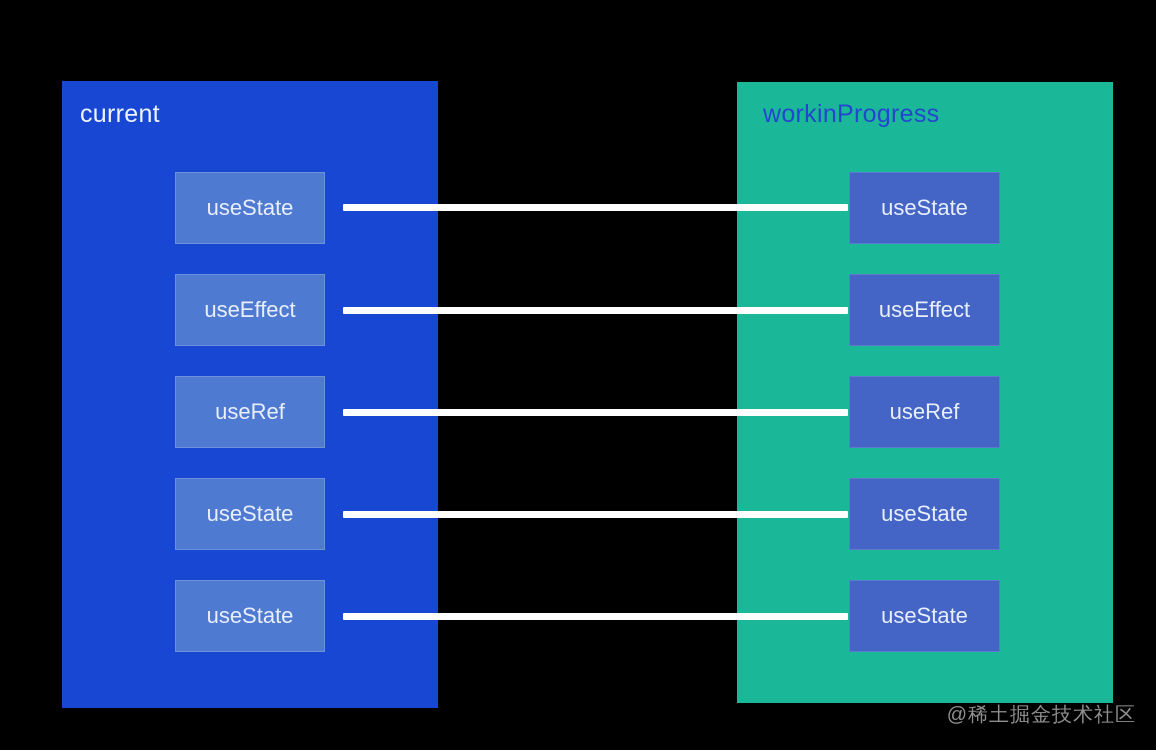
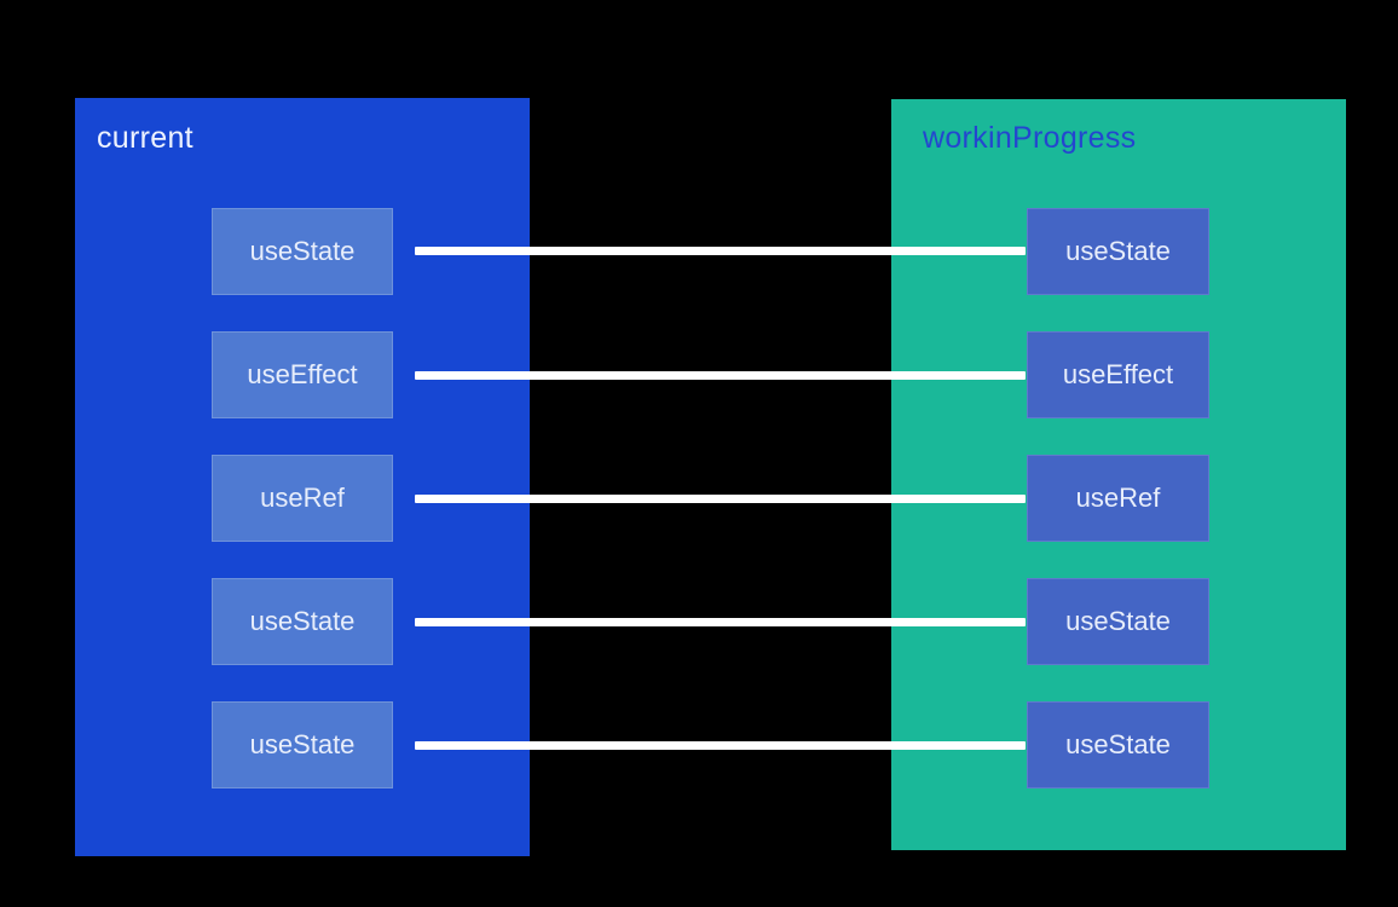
  current
  useState
  useEffect
  useRef
  useState
  useState
  workinProgress
  useState
  useEffect
  useRef
  useState
  useState
- @稀土掘金技术社区
